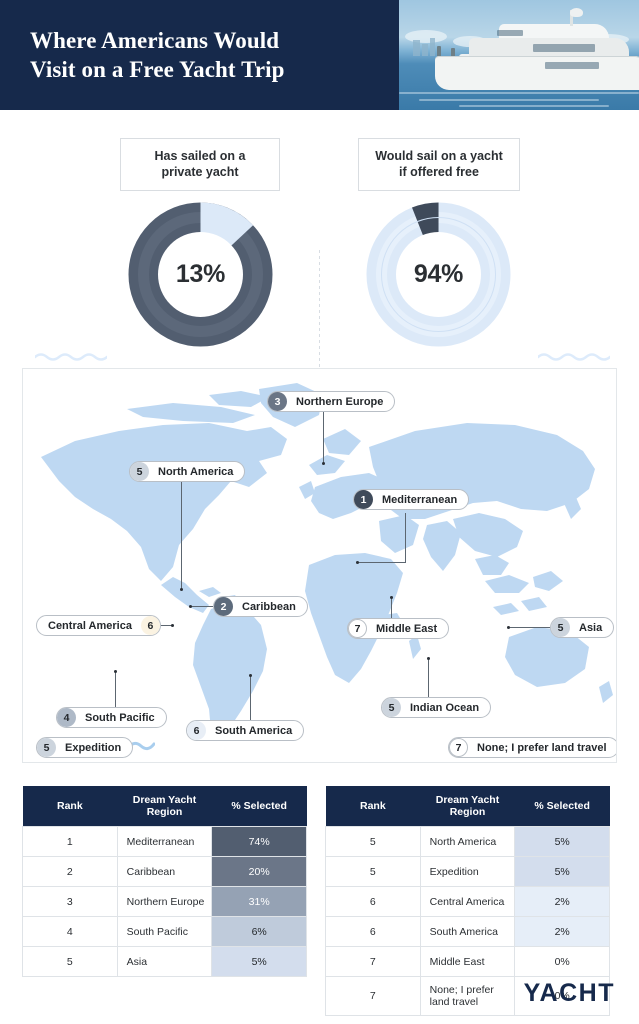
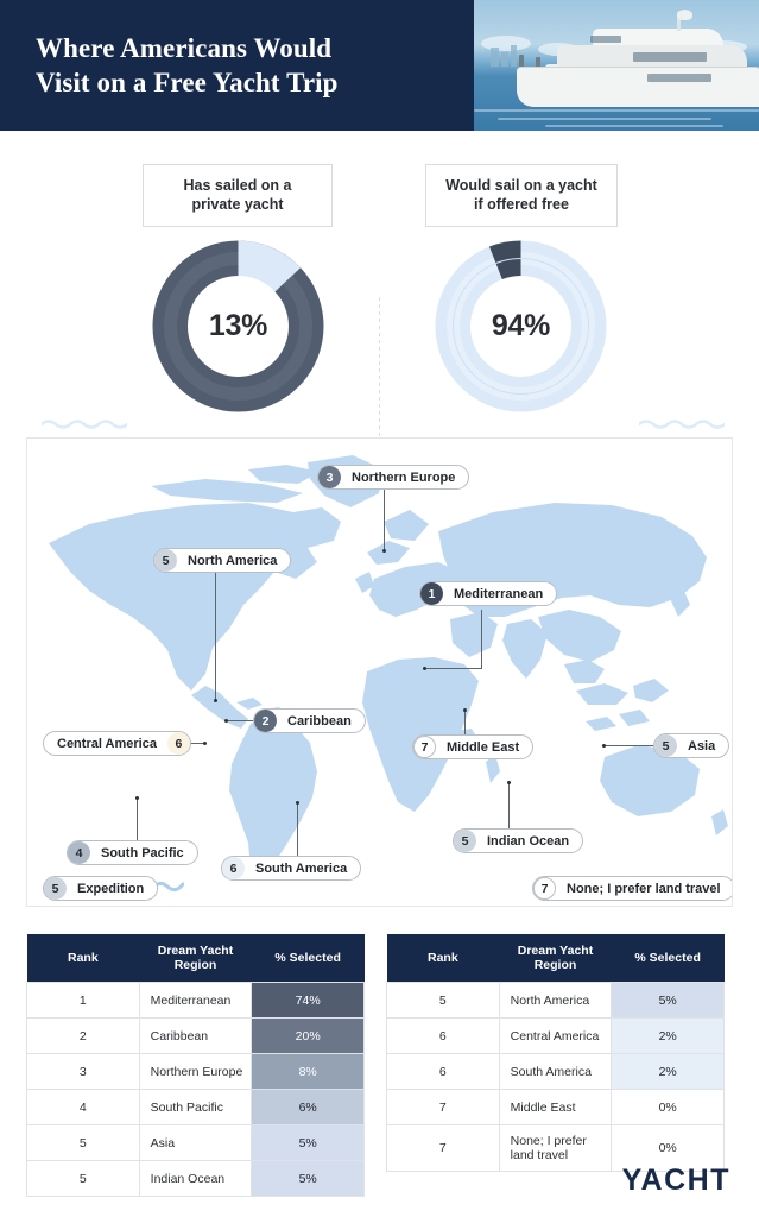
  Where Americans Would
  Visit on a Free Yacht Trip
  Has sailed on a
  private yacht
  13%
  Would sail on a yacht
  if offered free
  94%
  3
  Northern Europe
  5
  North America
  1
  Mediterranean
  2
  Caribbean
  6
  Central America
  7
  Middle East
  5
  Asia
  4
  South Pacific
  6
  South America
  5
  Indian Ocean
  5
  Expedition
  7
  None; I prefer land travel
  Rank	Dream Yacht Region	% Selected
  1	Mediterranean	74%
  2	Caribbean	20%
- 3	Northern Europe	31%
+ 3	Northern Europe	8%
  4	South Pacific	6%
  5	Asia	5%
+ 5	Indian Ocean	5%
  Rank	Dream Yacht Region	% Selected
  5	North America	5%
- 5	Expedition	5%
  6	Central America	2%
  6	South America	2%
  7	Middle East	0%
  7	None; I prefer land travel	0%
  YACHT
